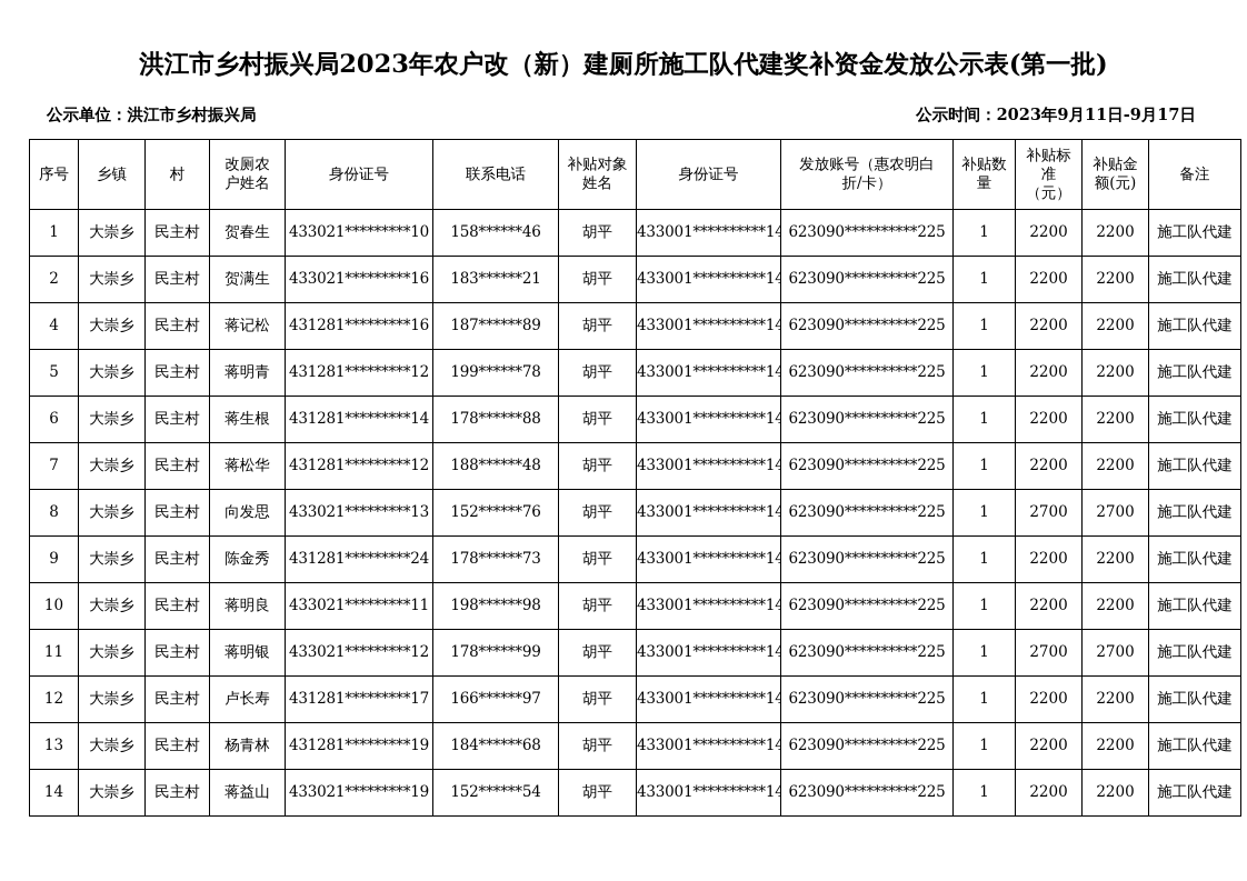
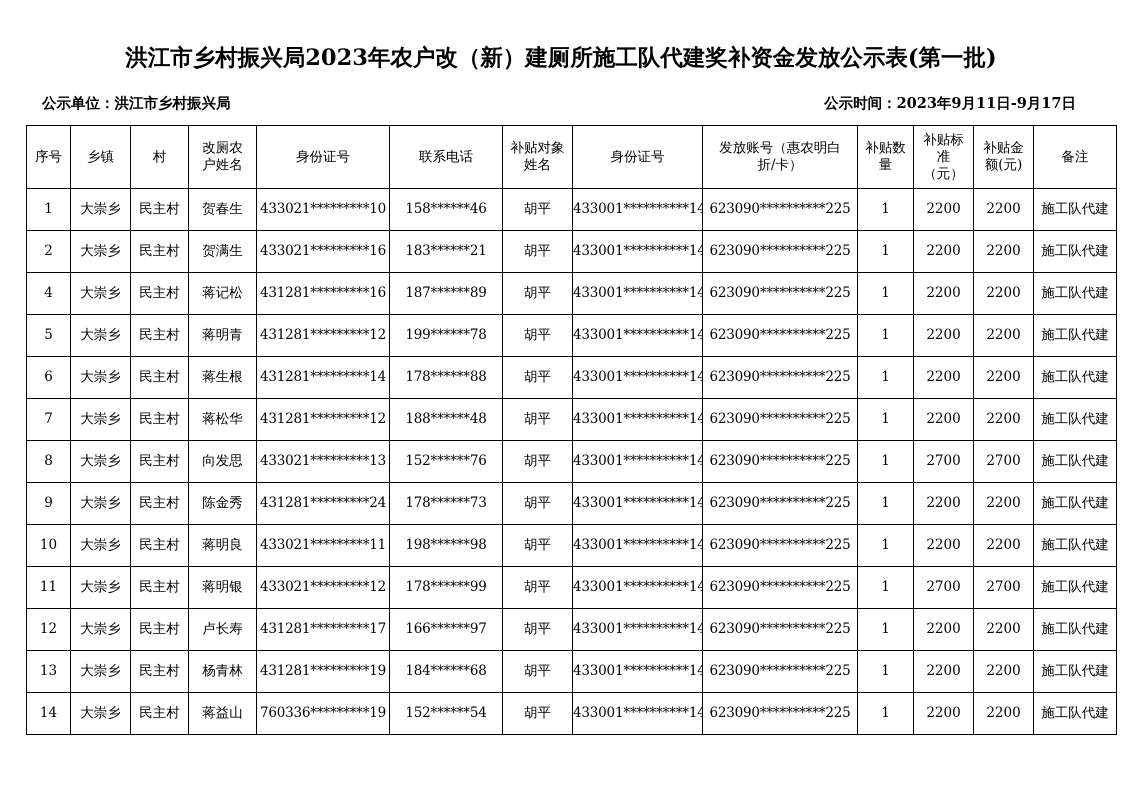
  洪江市乡村振兴局2023年农户改（新）建厕所施工队代建奖补资金发放公示表(第一批)
  公示单位：洪江市乡村振兴局
  公示时间：2023年9月11日-9月17日
  序号	乡镇	村	改厕农户姓名	身份证号	联系电话	补贴对象姓名	身份证号	发放账号（惠农明白折/卡）	补贴数量	补贴标准（元）	补贴金额(元)	备注
  1	大崇乡	民主村	贺春生	433021*********10	158******46	胡平	433001**********14	623090**********225	1	2200	2200	施工队代建
  2	大崇乡	民主村	贺满生	433021*********16	183******21	胡平	433001**********14	623090**********225	1	2200	2200	施工队代建
  4	大崇乡	民主村	蒋记松	431281*********16	187******89	胡平	433001**********14	623090**********225	1	2200	2200	施工队代建
  5	大崇乡	民主村	蒋明青	431281*********12	199******78	胡平	433001**********14	623090**********225	1	2200	2200	施工队代建
  6	大崇乡	民主村	蒋生根	431281*********14	178******88	胡平	433001**********14	623090**********225	1	2200	2200	施工队代建
  7	大崇乡	民主村	蒋松华	431281*********12	188******48	胡平	433001**********14	623090**********225	1	2200	2200	施工队代建
  8	大崇乡	民主村	向发思	433021*********13	152******76	胡平	433001**********14	623090**********225	1	2700	2700	施工队代建
  9	大崇乡	民主村	陈金秀	431281*********24	178******73	胡平	433001**********14	623090**********225	1	2200	2200	施工队代建
  10	大崇乡	民主村	蒋明良	433021*********11	198******98	胡平	433001**********14	623090**********225	1	2200	2200	施工队代建
  11	大崇乡	民主村	蒋明银	433021*********12	178******99	胡平	433001**********14	623090**********225	1	2700	2700	施工队代建
  12	大崇乡	民主村	卢长寿	431281*********17	166******97	胡平	433001**********14	623090**********225	1	2200	2200	施工队代建
  13	大崇乡	民主村	杨青林	431281*********19	184******68	胡平	433001**********14	623090**********225	1	2200	2200	施工队代建
- 14	大崇乡	民主村	蒋益山	433021*********19	152******54	胡平	433001**********14	623090**********225	1	2200	2200	施工队代建
+ 14	大崇乡	民主村	蒋益山	760336*********19	152******54	胡平	433001**********14	623090**********225	1	2200	2200	施工队代建
